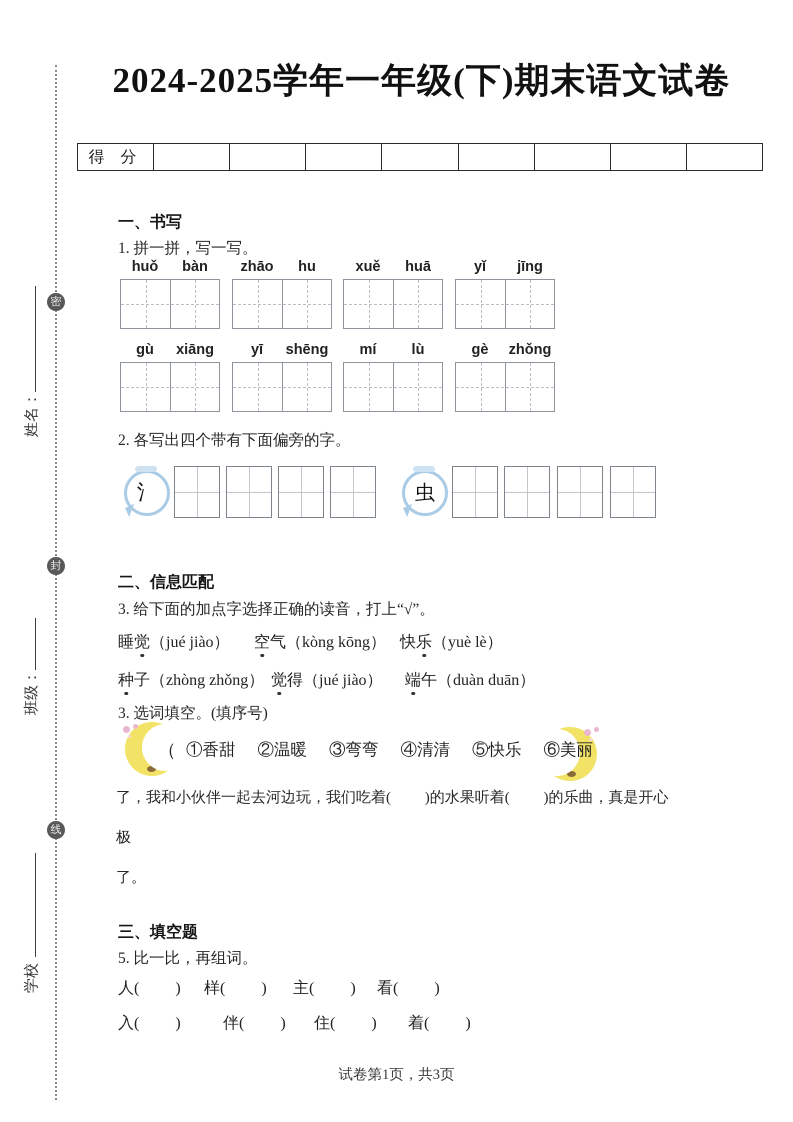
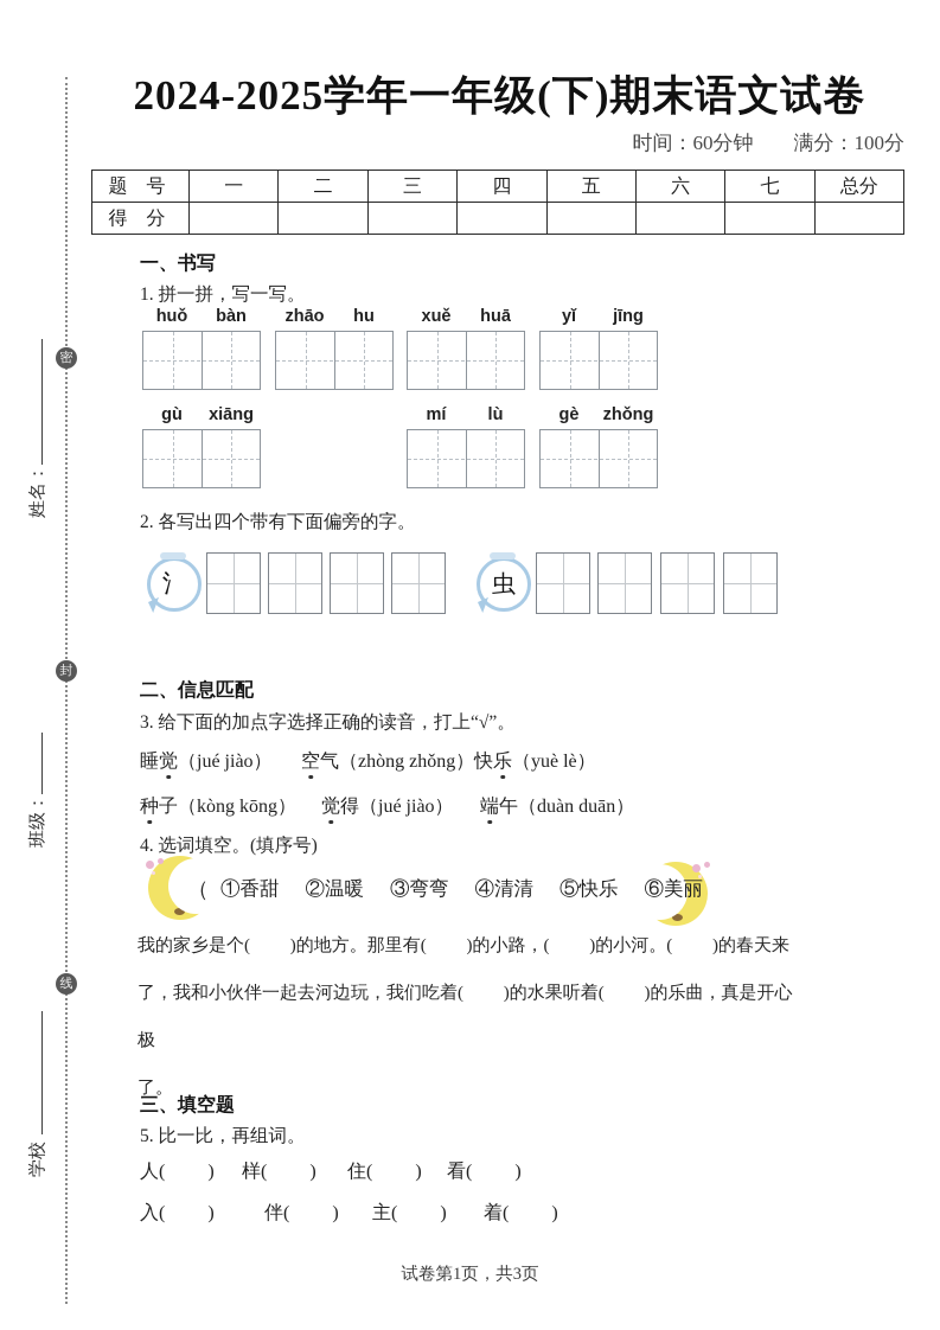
  密
  封
  线
  2024-2025学年一年级(下)期末语文试卷
+ 时间：60分钟 满分：100分
+ 题 号	一	二	三	四	五	六	七	总分
  得 分
  一、书写
  1. 拼一拼，写一写。
  huǒ
  bàn
  zhāo
  hu
  xuě
  huā
  yǐ
  jīng
  gù
  xiāng
- yī
- shēng
  mí
  lù
  gè
  zhǒng
  2. 各写出四个带有下面偏旁的字。
  氵
  虫
  二、信息匹配
  3. 给下面的加点字选择正确的读音，打上“√”。
  睡觉（jué jiào）
- 空气（kòng kōng）
+ 空气（zhòng zhǒng）
  快乐（yuè lè）
- 种子（zhòng zhǒng）
+ 种子（kòng kōng）
  觉得（jué jiào）
  端午（duàn duān）
- 3. 选词填空。(填序号)
+ 4. 选词填空。(填序号)
  （
  ①香甜
  ②温暖
  ③弯弯
  ④清清
  ⑤快乐
  ⑥美丽
+ 我的家乡是个( )的地方。那里有( )的小路，( )的小河。( )的春天来
  了，我和小伙伴一起去河边玩，我们吃着( )的水果听着( )的乐曲，真是开心极
  了。
  三、填空题
  5. 比一比，再组词。
  人( )
  样( )
- 主( )
+ 住( )
  看( )
  入( )
  伴( )
- 住( )
+ 主( )
  着( )
  试卷第1页，共3页
